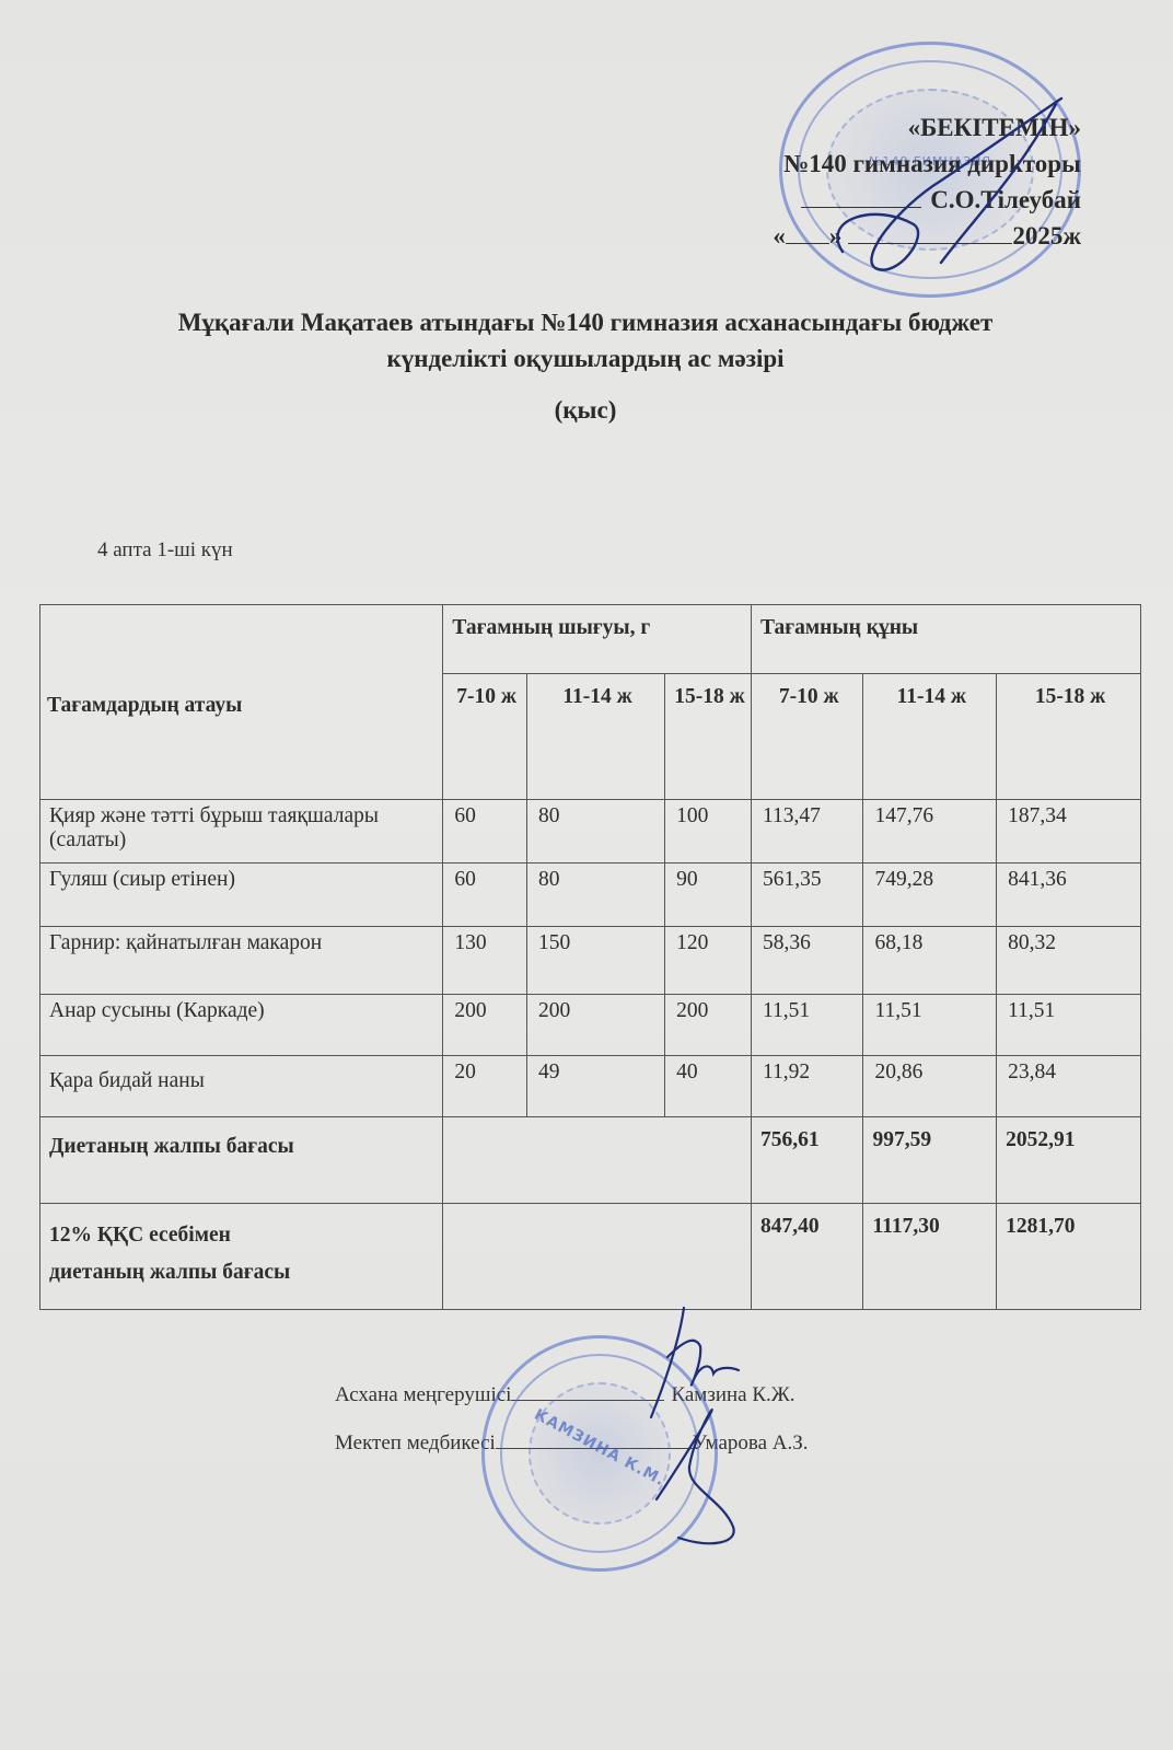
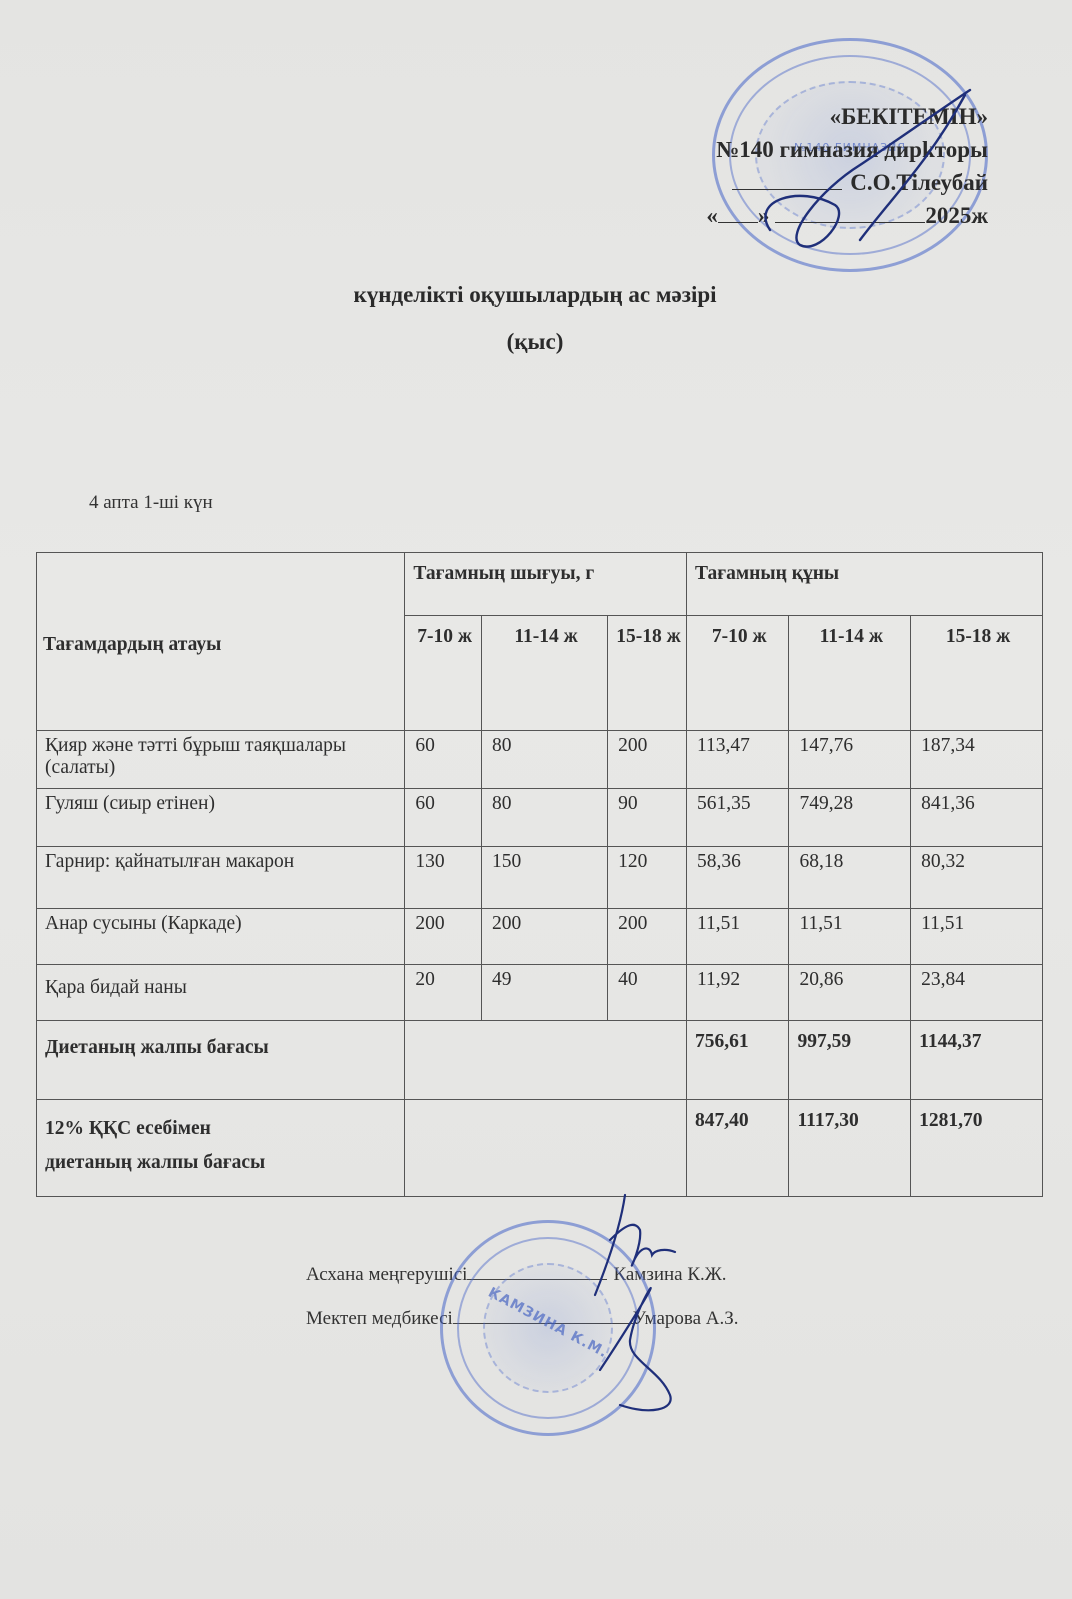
  «БЕКІТЕМІН»
  №140 гимназия дирkторы
  С.О.Тілеубай
  « » 2025ж
- Мұқағали Мақатаев атындағы №140 гимназия асханасындағы бюджет
  күнделікті оқушылардың ас мәзірі
  (қыс)
  4 апта 1-ші күн
  Тағамдардың атауы	Тағамның шығуы, г	Тағамның құны
  7-10 ж	11-14 ж	15-18 ж	7-10 ж	11-14 ж	15-18 ж
- Қияр және тәтті бұрыш таяқшалары (салаты)	60	80	100	113,47	147,76	187,34
+ Қияр және тәтті бұрыш таяқшалары (салаты)	60	80	200	113,47	147,76	187,34
  Гуляш (сиыр етінен)	60	80	90	561,35	749,28	841,36
  Гарнир: қайнатылған макарон	130	150	120	58,36	68,18	80,32
  Анар сусыны (Каркаде)	200	200	200	11,51	11,51	11,51
  Қара бидай наны	20	49	40	11,92	20,86	23,84
- Диетаның жалпы бағасы		756,61	997,59	2052,91
+ Диетаның жалпы бағасы		756,61	997,59	1144,37
  12% ҚҚС есебімен диетаның жалпы бағасы		847,40	1117,30	1281,70
  Асхана меңгеруші
  зина К.Ж.
  Мектеп медбике
  арова А.З.
